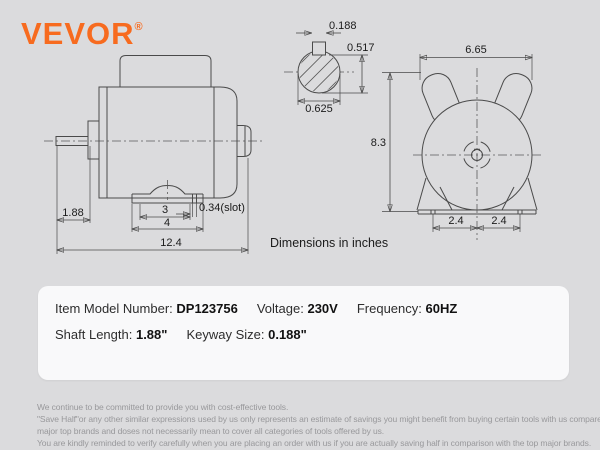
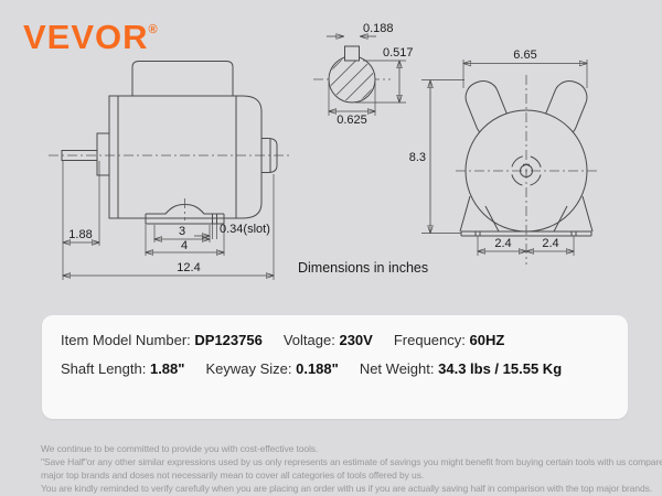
  VEVOR®
  1.88
  3
  4
  12.4
  0.34(slot)
  0.188
  0.517
  0.625
  6.65
  8.3
  2.4
  2.4
  Dimensions in inches
  Item Model Number: DP123756
  Voltage: 230V
  Frequency: 60HZ
  Shaft Length: 1.88"
  Keyway Size: 0.188"
+ Net Weight: 34.3 lbs / 15.55 Kg
  We continue to be committed to provide you with cost-effective tools.
  "Save Half"or any other similar expressions used by us only represents an estimate of savings you might benefit from buying certain tools with us compare
  major top brands and doses not necessarily mean to cover all categories of tools offered by us.
  You are kindly reminded to verify carefully when you are placing an order with us if you are actually saving half in comparison with the top major brands.
